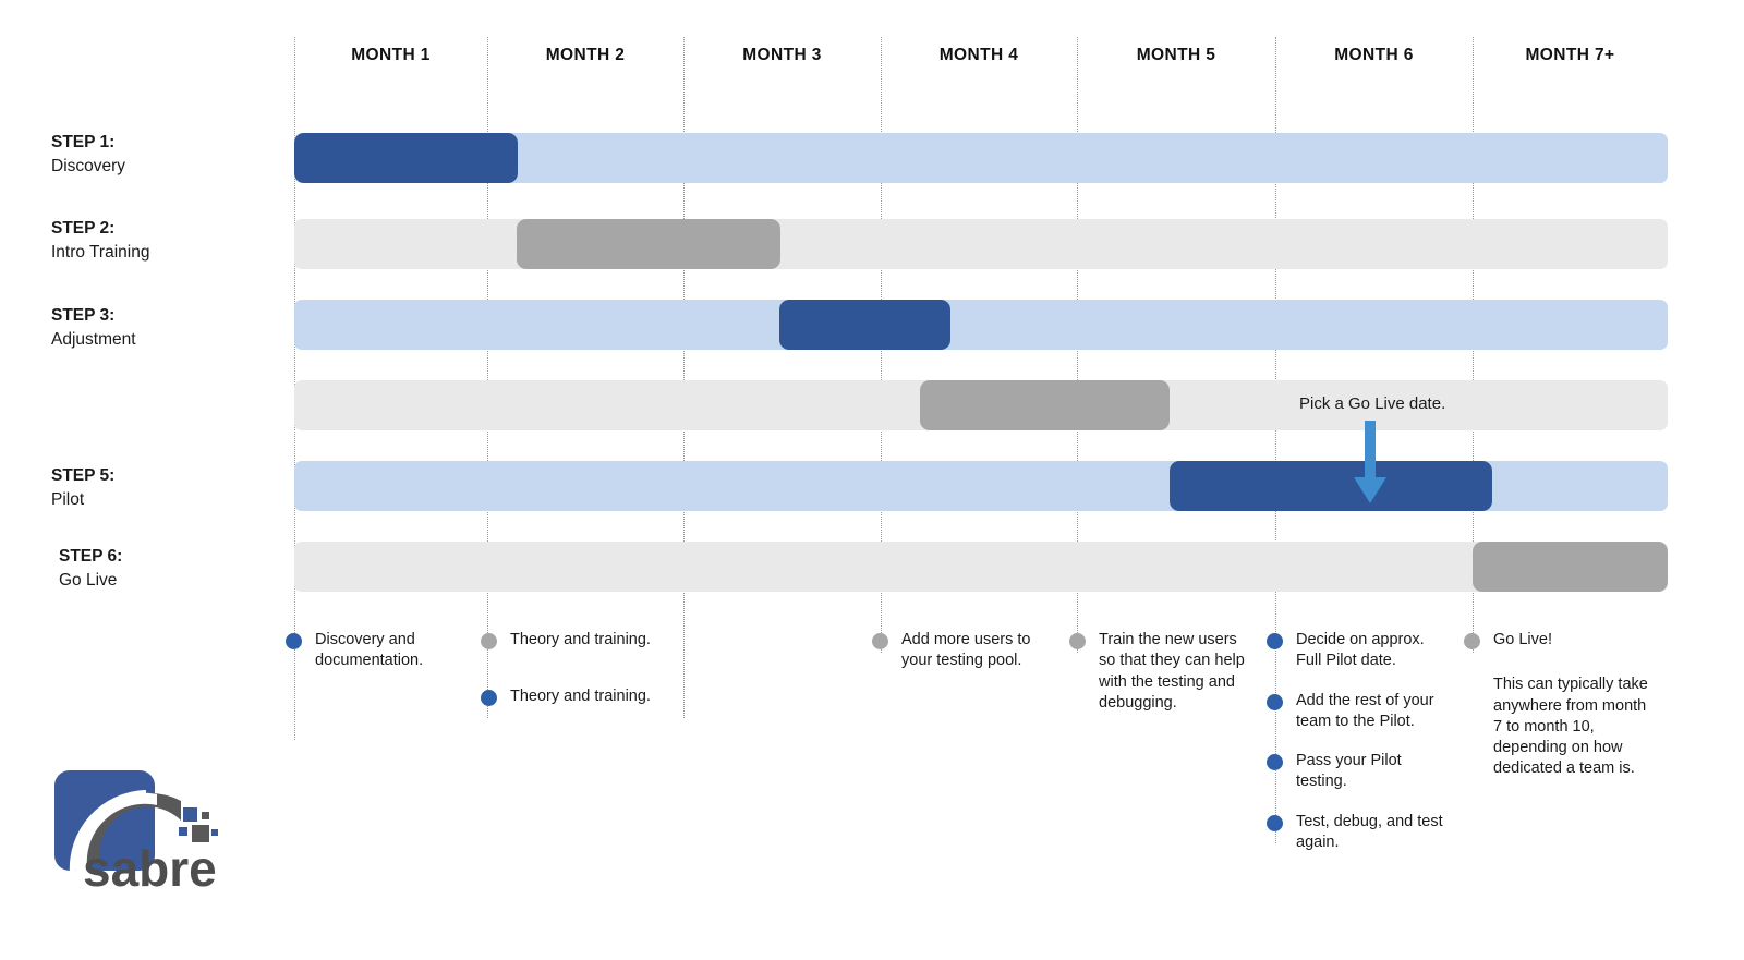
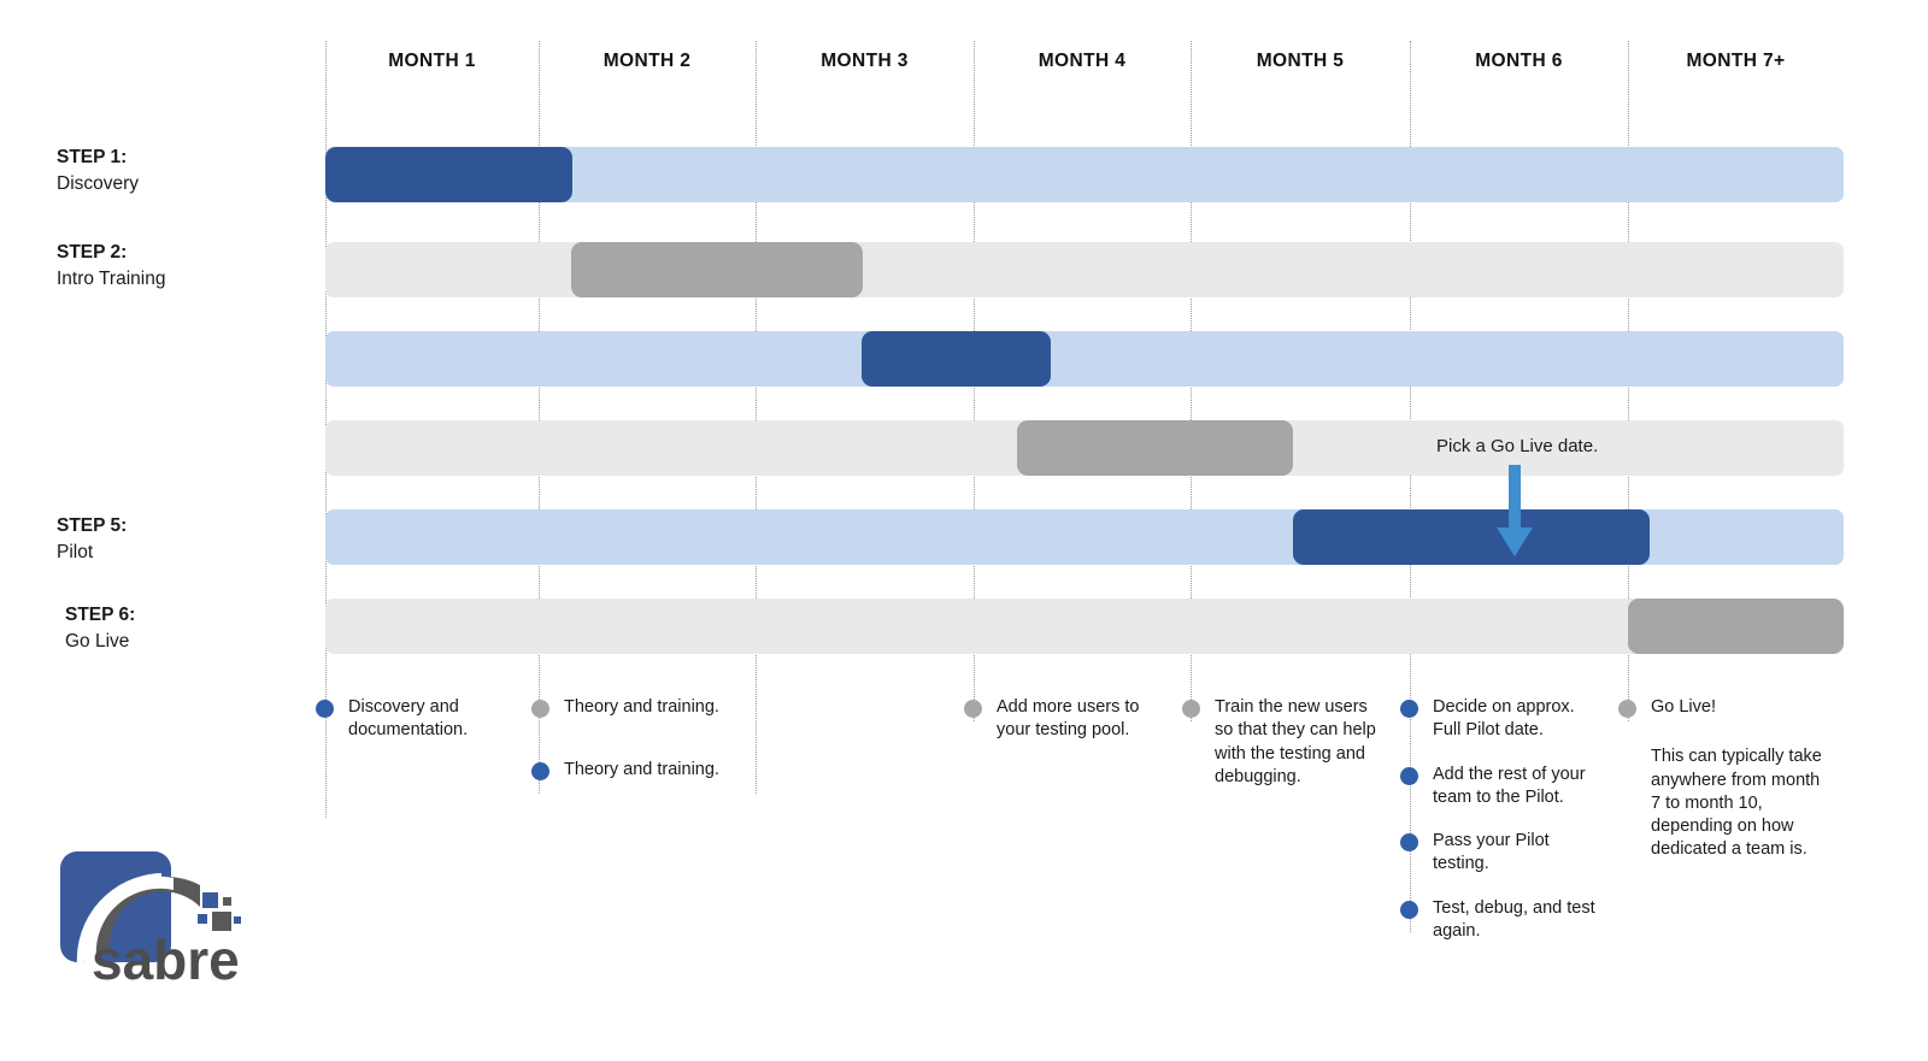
  MONTH 1
  MONTH 2
  MONTH 3
  MONTH 4
  MONTH 5
  MONTH 6
  MONTH 7+
  STEP 1:
  Discovery
  STEP 2:
  Intro Training
- STEP 3:
- Adjustment
  STEP 5:
  Pilot
  STEP 6:
  Go Live
  Pick a Go Live date.
  Discovery and documentation.
  Theory and training.
  Theory and training.
  Add more users to your testing pool.
  Train the new users so that they can help with the testing and debugging.
  Decide on approx. Full Pilot date.
  Add the rest of your team to the Pilot.
  Pass your Pilot testing.
  Test, debug, and test again.
  Go Live!
  This can typically take anywhere from month 7 to month 10, depending on how dedicated a team is.
  sabre
